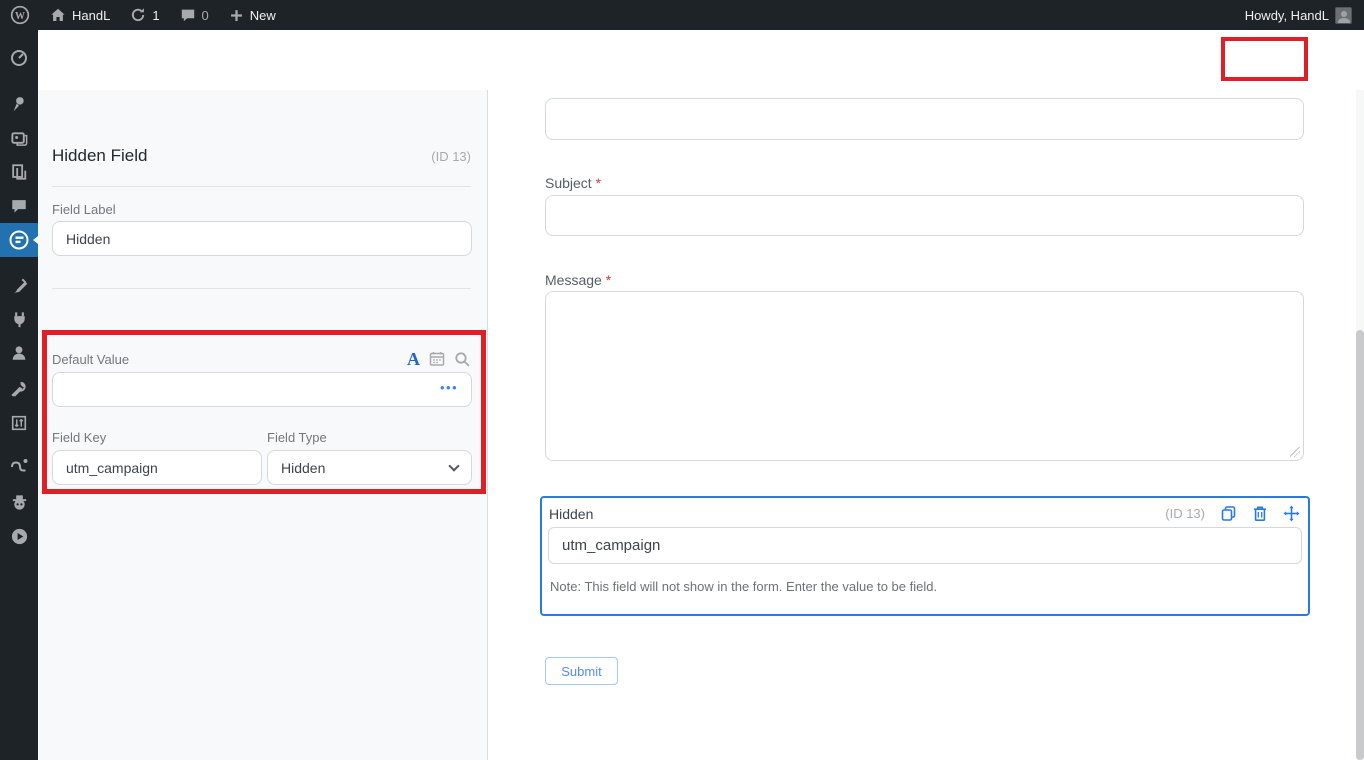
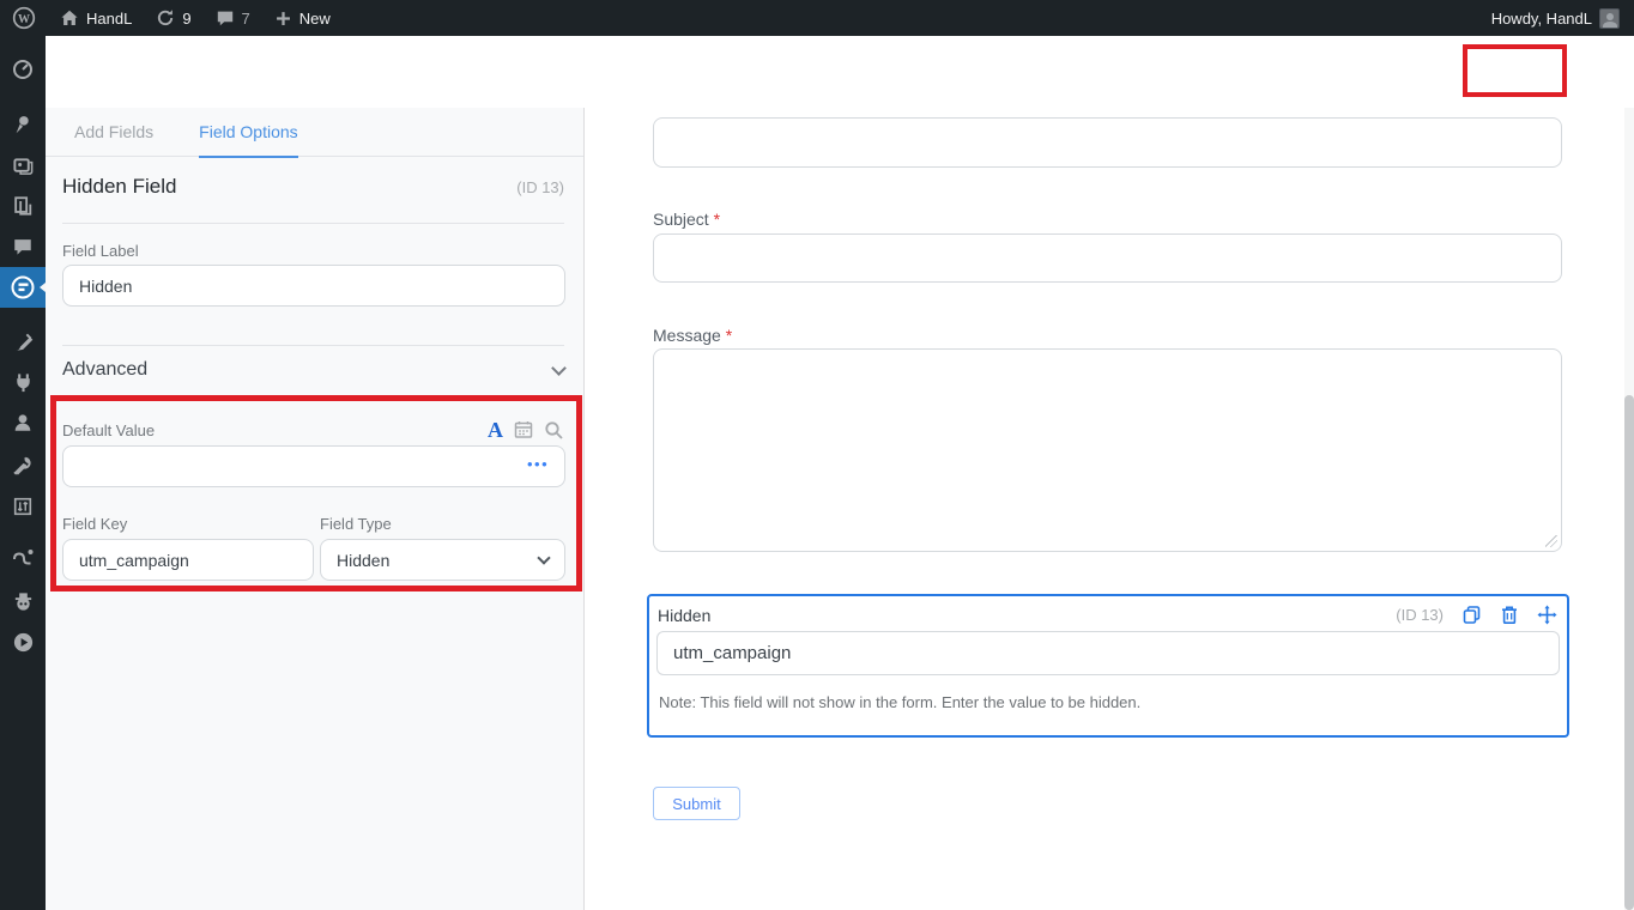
  W
  HandL
- 1
+ 9
- 0
+ 7
  New
  Howdy, HandL
+ Add Fields
+ Field Options
  Hidden Field
  (ID 13)
  Field Label
  Hidden
+ Advanced
  Default Value
  A
  •••
  Field Key
  Field Type
  utm_campaign
  Hidden
  Subject *
  Message *
  Hidden
  (ID 13)
  utm_campaign
- Note: This field will not show in the form. Enter the value to be field.
+ Note: This field will not show in the form. Enter the value to be hidden.
  Submit
